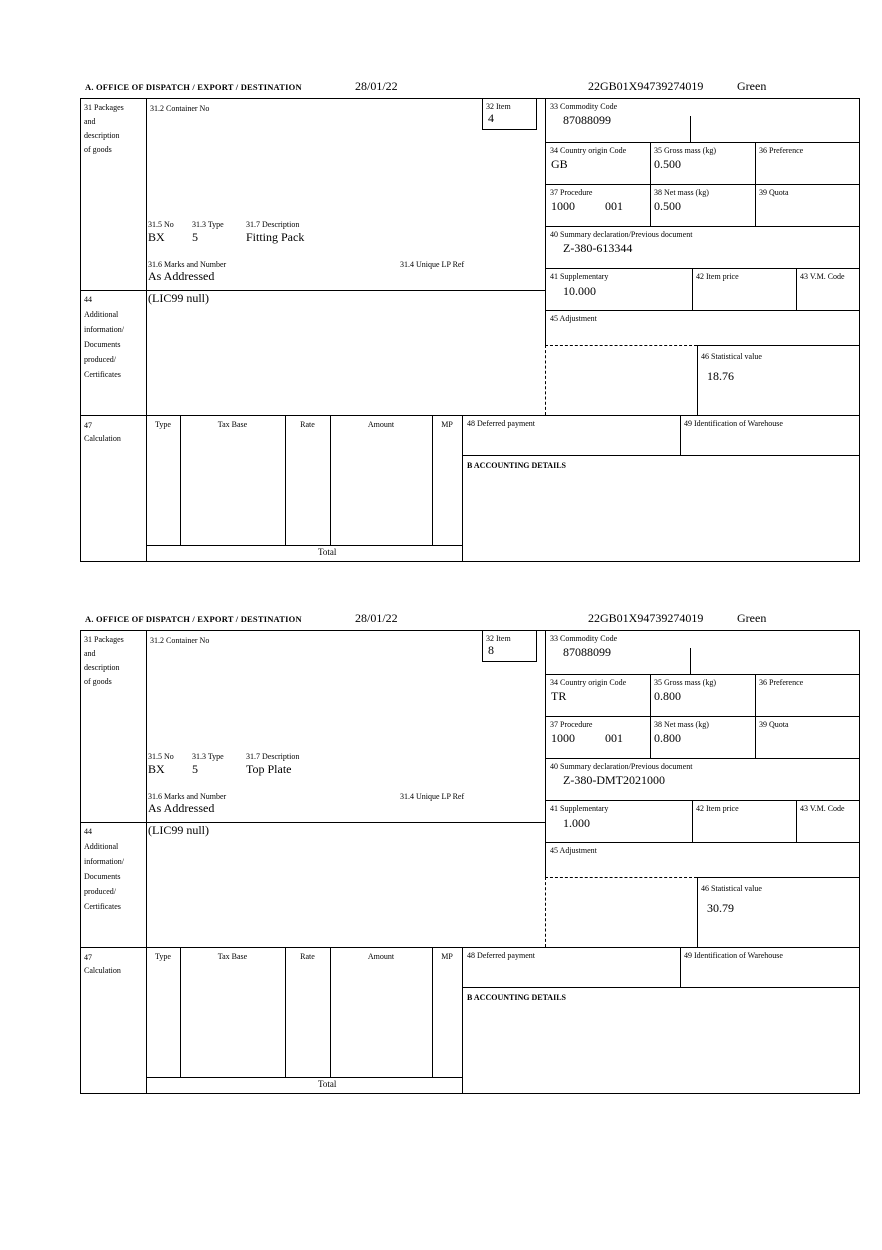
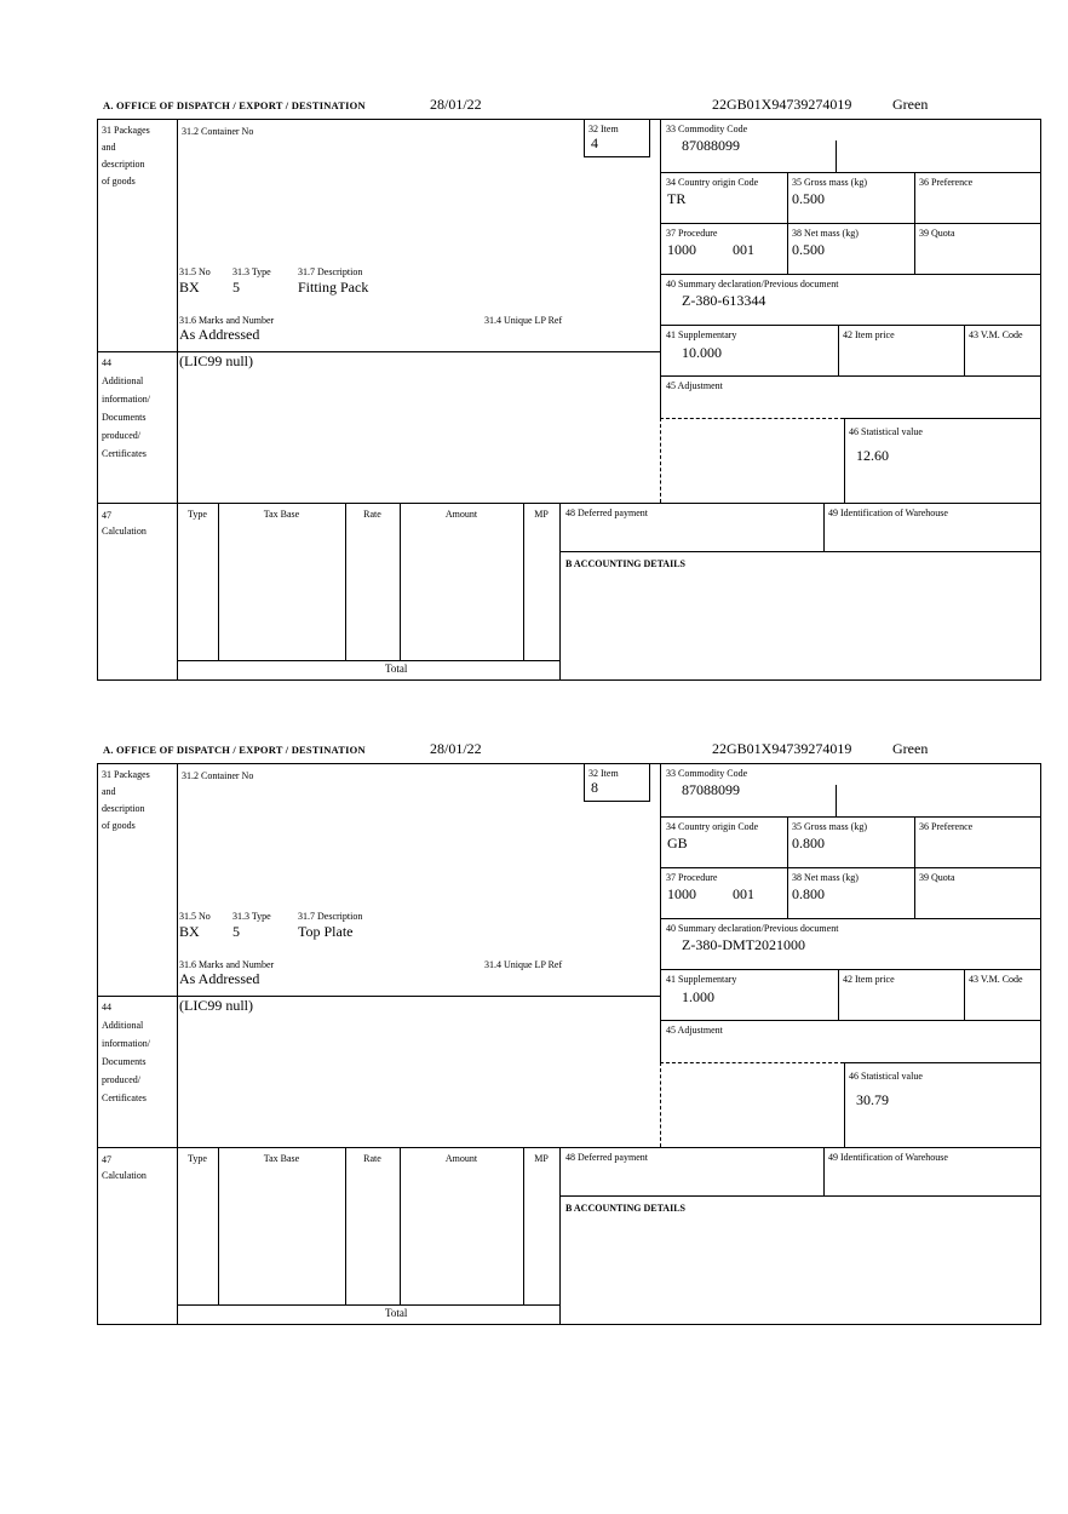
  A. OFFICE OF DISPATCH / EXPORT / DESTINATION
  28/01/22
  22GB01X94739274019
  Green
  31 Packages
  and
  description
  of goods
  31.2 Container No
  32 Item
  4
  33 Commodity Code
  87088099
  34 Country origin Code
  35 Gross mass (kg)
  36 Preference
- GB
+ TR
  0.500
  37 Procedure
  38 Net mass (kg)
  39 Quota
  1000
  001
  0.500
  31.5 No
  31.3 Type
  31.7 Description
  BX
  5
  Fitting Pack
  40 Summary declaration/Previous document
  Z-380-613344
  31.6 Marks and Number
  31.4 Unique LP Ref
  As Addressed
  41 Supplementary
  42 Item price
  43 V.M. Code
  10.000
  44
  Additional
  information/
  Documents
  produced/
  Certificates
  (LIC99 null)
  45 Adjustment
  46 Statistical value
- 18.76
+ 12.60
  47
  Calculation
  Type
  Tax Base
  Rate
  Amount
  MP
  48 Deferred payment
  49 Identification of Warehouse
  B ACCOUNTING DETAILS
  Total
  A. OFFICE OF DISPATCH / EXPORT / DESTINATION
  28/01/22
  22GB01X94739274019
  Green
  31 Packages
  and
  description
  of goods
  31.2 Container No
  32 Item
  8
  33 Commodity Code
  87088099
  34 Country origin Code
  35 Gross mass (kg)
  36 Preference
- TR
+ GB
  0.800
  37 Procedure
  38 Net mass (kg)
  39 Quota
  1000
  001
  0.800
  31.5 No
  31.3 Type
  31.7 Description
  BX
  5
  Top Plate
  40 Summary declaration/Previous document
  Z-380-DMT2021000
  31.6 Marks and Number
  31.4 Unique LP Ref
  As Addressed
  41 Supplementary
  42 Item price
  43 V.M. Code
  1.000
  44
  Additional
  information/
  Documents
  produced/
  Certificates
  (LIC99 null)
  45 Adjustment
  46 Statistical value
  30.79
  47
  Calculation
  Type
  Tax Base
  Rate
  Amount
  MP
  48 Deferred payment
  49 Identification of Warehouse
  B ACCOUNTING DETAILS
  Total
